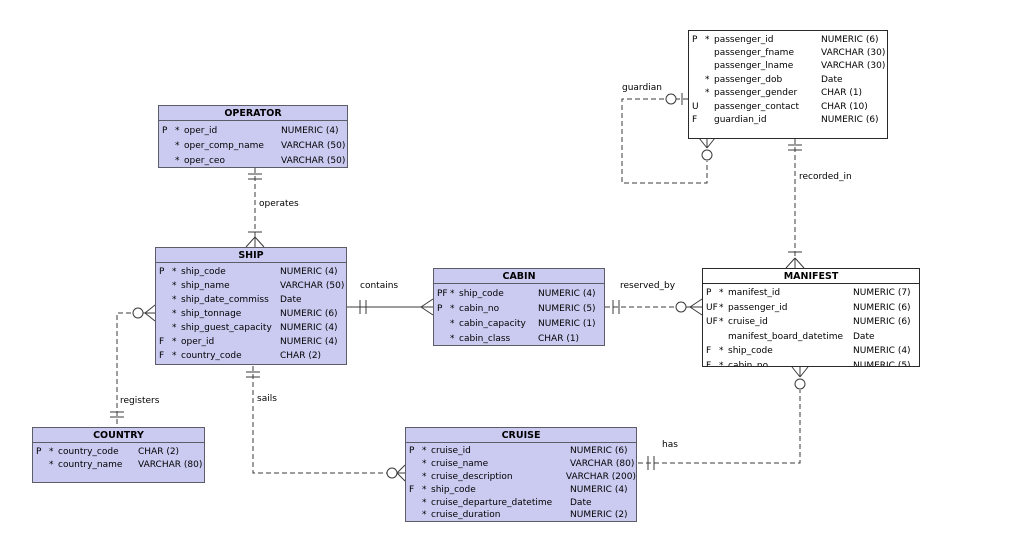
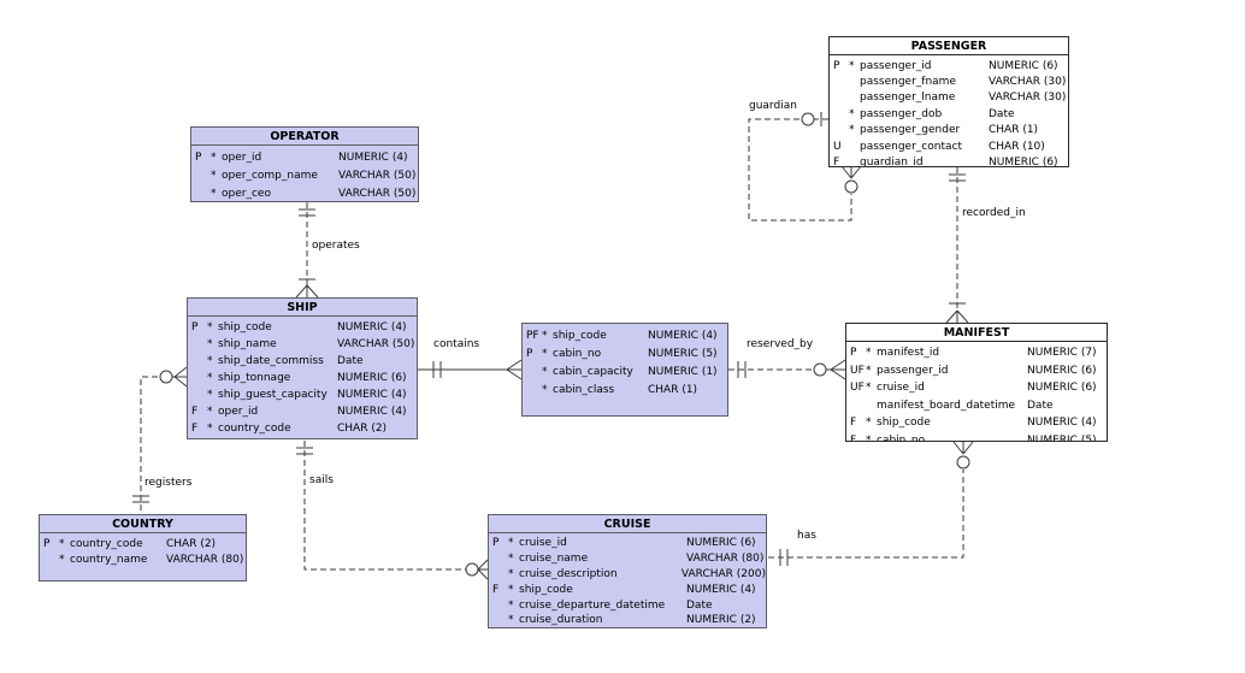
  OPERATOR
  P
  *
  oper_id
  NUMERIC (4)
  *
  oper_comp_name
  VARCHAR (50)
  *
  oper_ceo
  VARCHAR (50)
+ PASSENGER
  P
  *
  passenger_id
  NUMERIC (6)
  passenger_fname
  VARCHAR (30)
  passenger_lname
  VARCHAR (30)
  *
  passenger_dob
  Date
  *
  passenger_gender
  CHAR (1)
  U
  passenger_contact
  CHAR (10)
  F
  guardian_id
  NUMERIC (6)
  SHIP
  P
  *
  ship_code
  NUMERIC (4)
  *
  ship_name
  VARCHAR (50)
  *
  ship_date_commiss
  Date
  *
  ship_tonnage
  NUMERIC (6)
  *
  ship_guest_capacity
  NUMERIC (4)
  F
  *
  oper_id
  NUMERIC (4)
  F
  *
  country_code
  CHAR (2)
- CABIN
  PF
  *
  ship_code
  NUMERIC (4)
  P
  *
  cabin_no
  NUMERIC (5)
  *
  cabin_capacity
  NUMERIC (1)
  *
  cabin_class
  CHAR (1)
  MANIFEST
  P
  *
  manifest_id
  NUMERIC (7)
  UF
  *
  passenger_id
  NUMERIC (6)
  UF
  *
  cruise_id
  NUMERIC (6)
  manifest_board_datetime
  Date
  F
  *
  ship_code
  NUMERIC (4)
  F
  *
  cabin_no
  NUMERIC (5)
  COUNTRY
  P
  *
  country_code
  CHAR (2)
  *
  country_name
  VARCHAR (80)
  CRUISE
  P
  *
  cruise_id
  NUMERIC (6)
  *
  cruise_name
  VARCHAR (80)
  *
  cruise_description
  VARCHAR (200)
  F
  *
  ship_code
  NUMERIC (4)
  *
  cruise_departure_datetime
  Date
  *
  cruise_duration
  NUMERIC (2)
  guardian
  recorded_in
  operates
  contains
  reserved_by
  registers
  sails
  has
